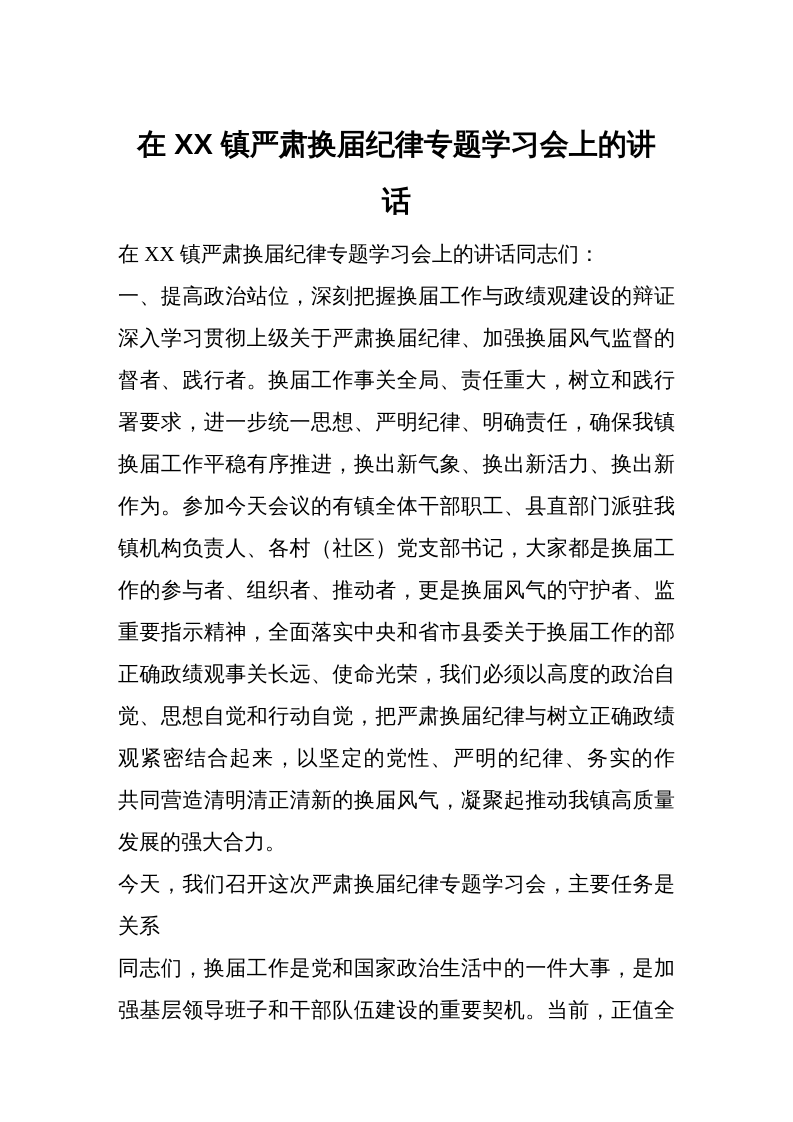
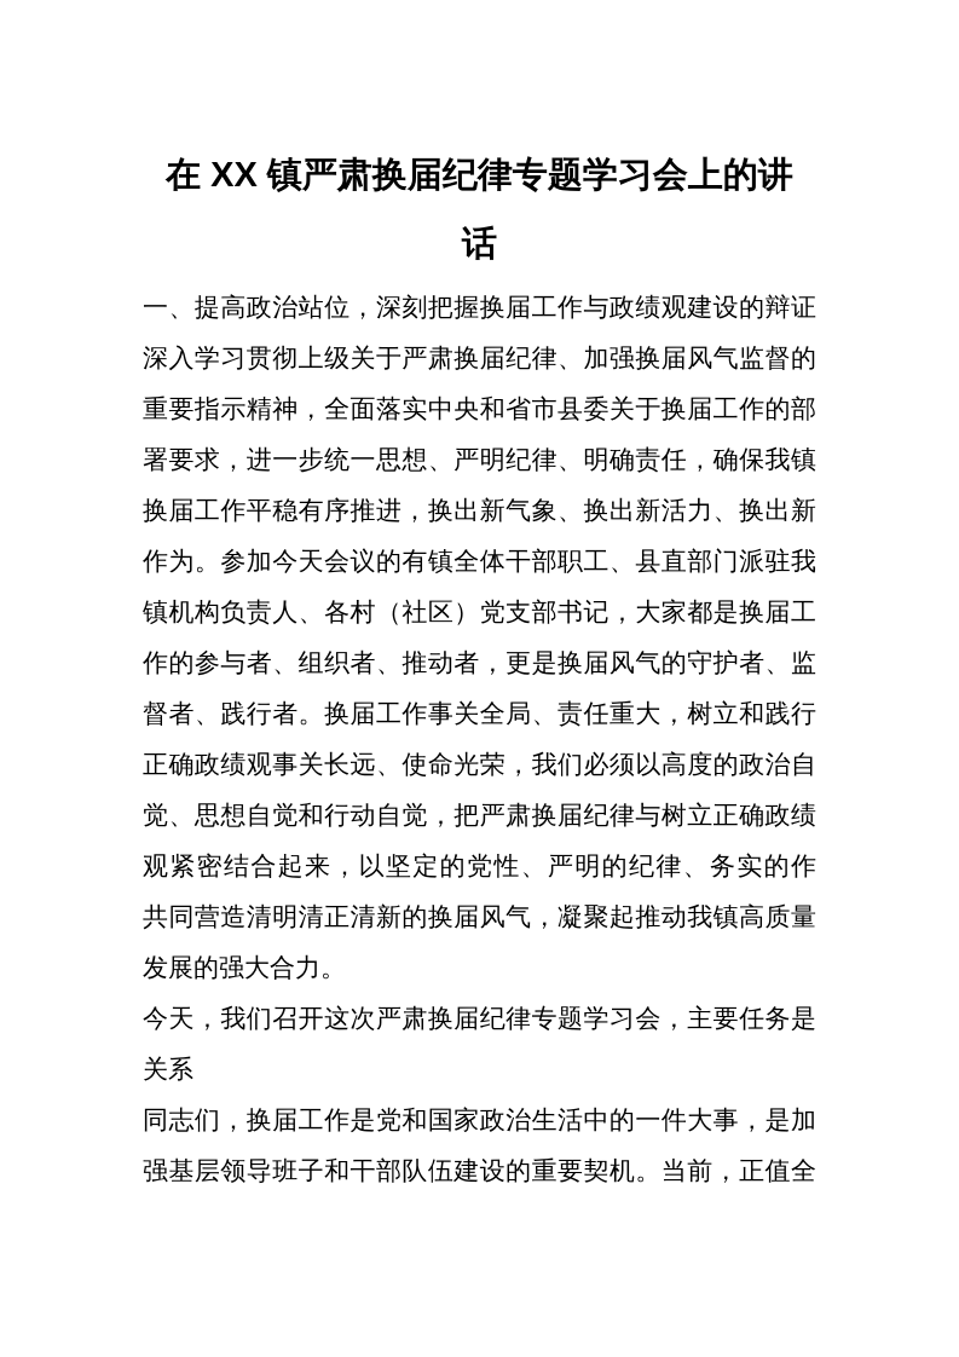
  在 XX 镇严肃换届纪律专题学习会上的讲
  话
- 在 XX 镇严肃换届纪律专题学习会上的讲话同志们：
  一、提高政治站位，深刻把握换届工作与政绩观建设的辩证
  深入学习贯彻上级关于严肃换届纪律、加强换届风气监督的
- 督者、践行者。换届工作事关全局、责任重大，树立和践行
+ 重要指示精神，全面落实中央和省市县委关于换届工作的部
  署要求，进一步统一思想、严明纪律、明确责任，确保我镇
  换届工作平稳有序推进，换出新气象、换出新活力、换出新
  作为。参加今天会议的有镇全体干部职工、县直部门派驻我
  镇机构负责人、各村（社区）党支部书记，大家都是换届工
  作的参与者、组织者、推动者，更是换届风气的守护者、监
- 重要指示精神，全面落实中央和省市县委关于换届工作的部
+ 督者、践行者。换届工作事关全局、责任重大，树立和践行
  正确政绩观事关长远、使命光荣，我们必须以高度的政治自
  觉、思想自觉和行动自觉，把严肃换届纪律与树立正确政绩
  观紧密结合起来，以坚定的党性、严明的纪律、务实的作
  共同营造清明清正清新的换届风气，凝聚起推动我镇高质量
  发展的强大合力。
  今天，我们召开这次严肃换届纪律专题学习会，主要任务是
  关系
  同志们，换届工作是党和国家政治生活中的一件大事，是加
  强基层领导班子和干部队伍建设的重要契机。当前，正值全
